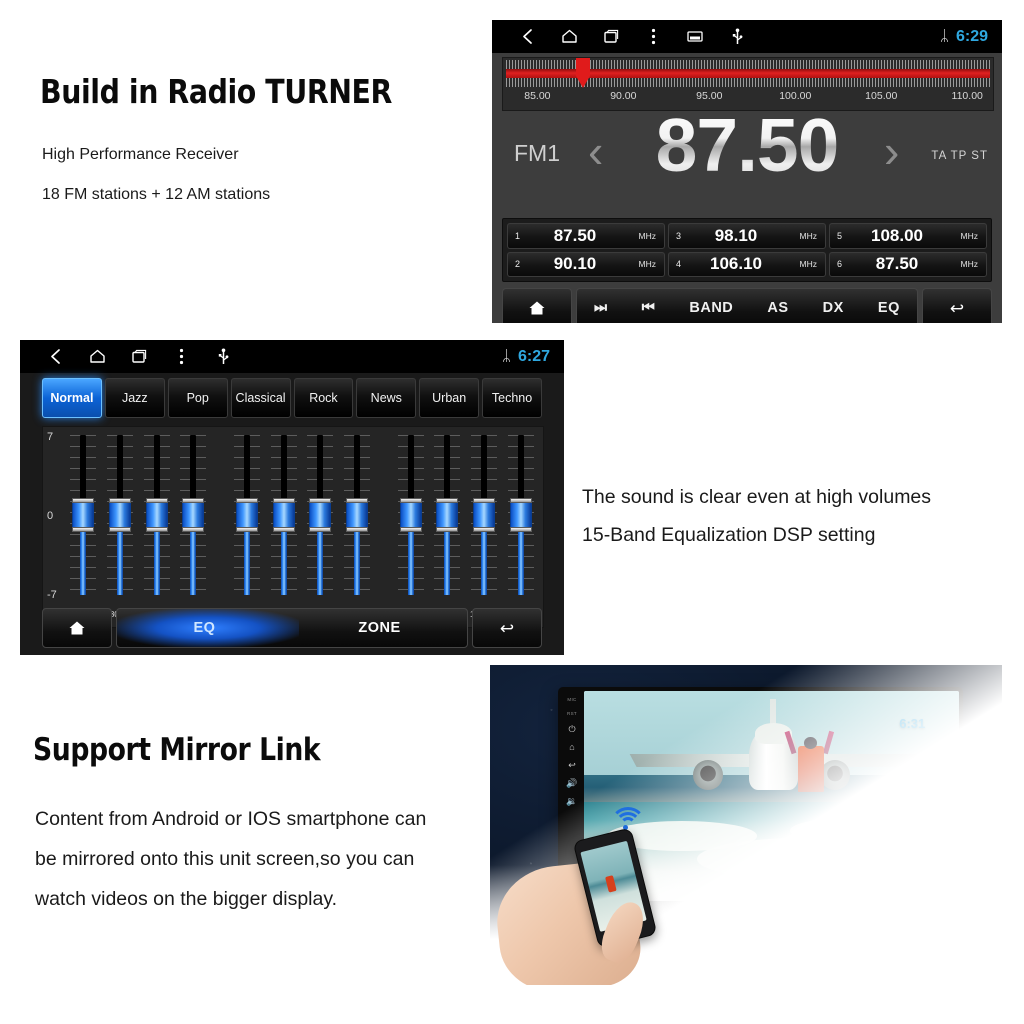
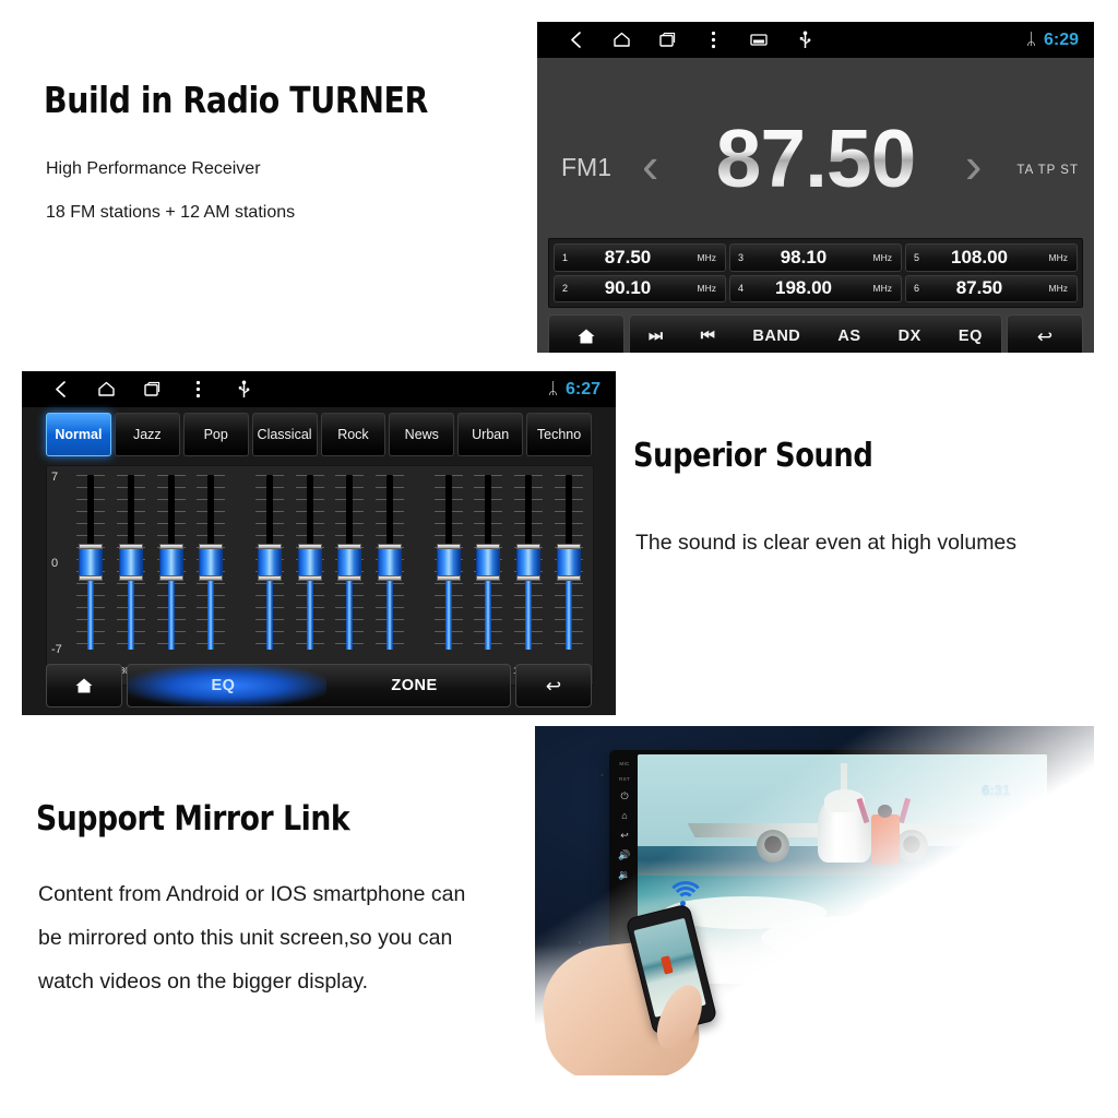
  Build in Radio TURNER
  High Performance Receiver
  18 FM stations + 12 AM stations
  ᛦ
  6:29
- 85.00
- 90.00
- 95.00
- 100.00
- 105.00
- 110.00
  FM1
  ‹
  87.50
  ›
  TA TP ST
  1
  87.50
  MHz
  3
  98.10
  MHz
  5
  108.00
  MHz
  2
  90.10
  MHz
  4
- 106.10
+ 198.00
  MHz
  6
  87.50
  MHz
  ⏭
  ⏮
  BAND
  AS
  DX
  EQ
  ↩
+ Superior Sound
  The sound is clear even at high volumes
- 15-Band Equalization DSP setting
  ᛦ
  6:27
  Normal
  Jazz
  Pop
  Classical
  Rock
  News
  Urban
  Techno
  7
  0
  -7
  EQ
  ZONE
  ↩
  Support Mirror Link
  Content from Android or IOS smartphone can
  be mirrored onto this unit screen,so you can
  watch videos on the bigger display.
